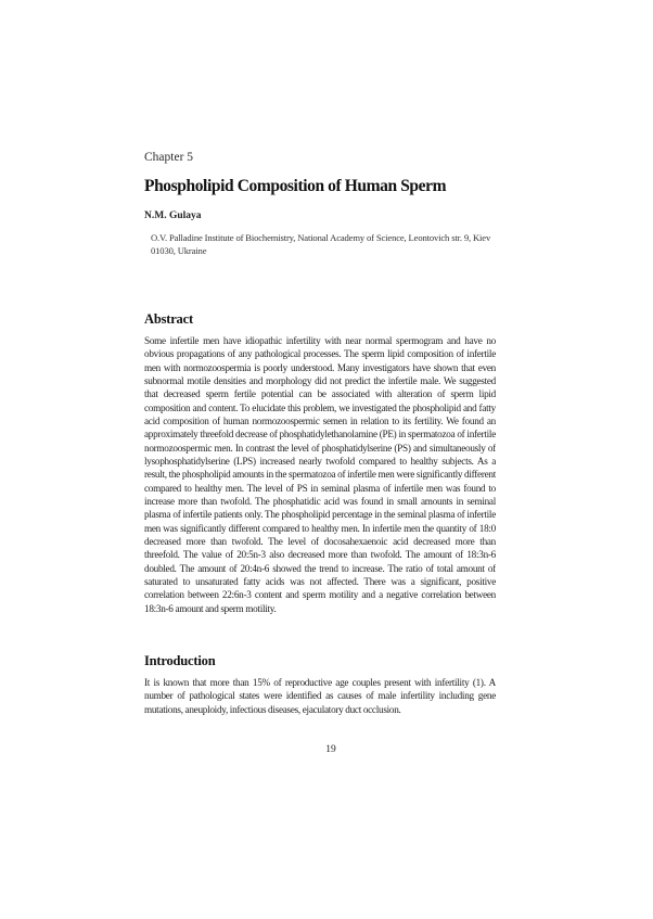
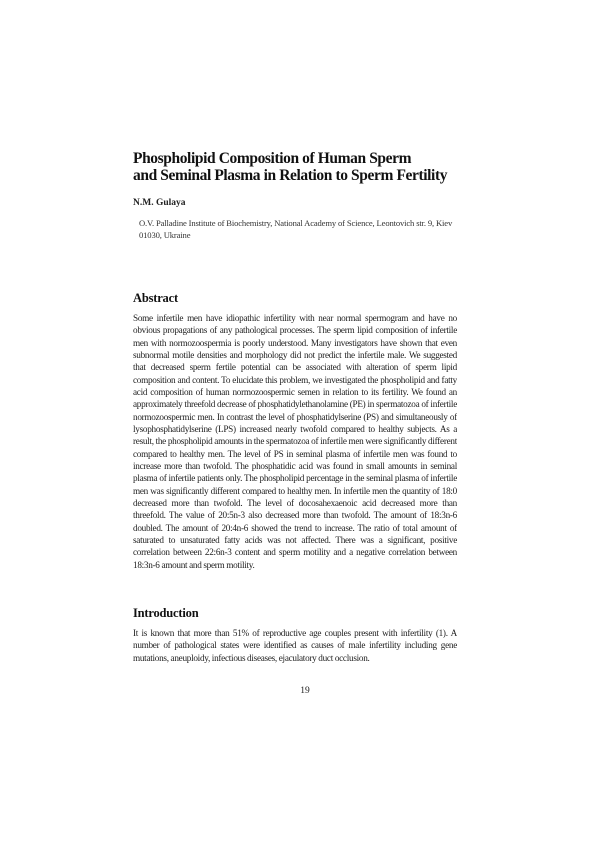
- Chapter 5
  Phospholipid Composition of Human Sperm
+ and Seminal Plasma in Relation to Sperm Fertility
  N.M. Gulaya
  O.V. Palladine Institute of Biochemistry, National Academy of Science, Leontovich str. 9, Kiev 01030, Ukraine
  Abstract
  Some infertile men have idiopathic infertility with near normal spermogram and have no obvious propagations of any pathological processes. The sperm lipid composition of infertile men with normozoospermia is poorly understood. Many investigators have shown that even subnormal motile densities and morphology did not predict the infertile male. We suggested that decreased sperm fertile potential can be associated with alteration of sperm lipid composition and content. To elucidate this problem, we investigated the phospholipid and fatty acid composition of human normozoospermic semen in relation to its fertility. We found an approximately threefold decrease of phosphatidylethanolamine (PE) in spermatozoa of infertile normozoospermic men. In contrast the level of phosphatidylserine (PS) and simultaneously of lysophosphatidylserine (LPS) increased nearly twofold compared to healthy subjects. As a result, the phospholipid amounts in the spermatozoa of infertile men were significantly different compared to healthy men. The level of PS in seminal plasma of infertile men was found to increase more than twofold. The phosphatidic acid was found in small amounts in seminal plasma of infertile patients only. The phospholipid percentage in the seminal plasma of infertile men was significantly different compared to healthy men. In infertile men the quantity of 18:0 decreased more than twofold. The level of docosahexaenoic acid decreased more than threefold. The value of 20:5n-3 also decreased more than twofold. The amount of 18:3n-6 doubled. The amount of 20:4n-6 showed the trend to increase. The ratio of total amount of saturated to unsaturated fatty acids was not affected. There was a significant, positive correlation between 22:6n-3 content and sperm motility and a negative correlation between 18:3n-6 amount and sperm motility.
  Introduction
- It is known that more than 15% of reproductive age couples present with infertility (1). A number of pathological states were identified as causes of male infertility including gene mutations, aneuploidy, infectious diseases, ejaculatory duct occlusion.
+ It is known that more than 51% of reproductive age couples present with infertility (1). A number of pathological states were identified as causes of male infertility including gene mutations, aneuploidy, infectious diseases, ejaculatory duct occlusion.
  19
